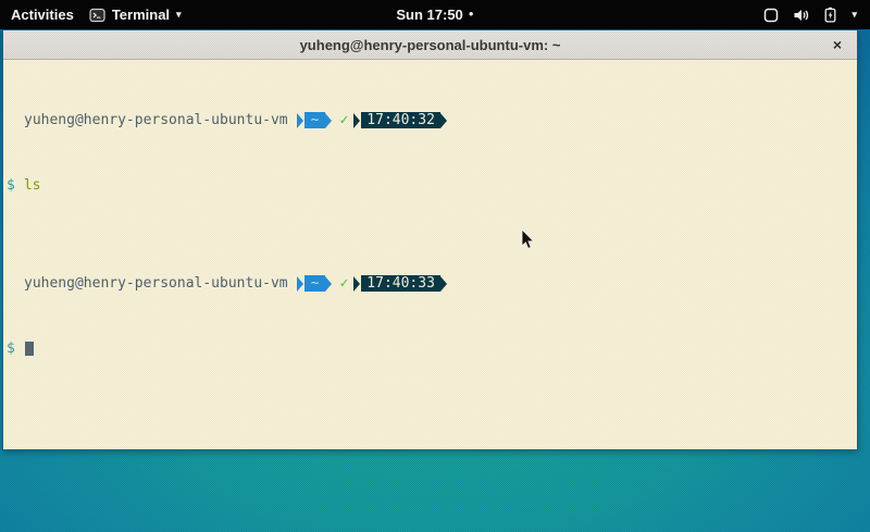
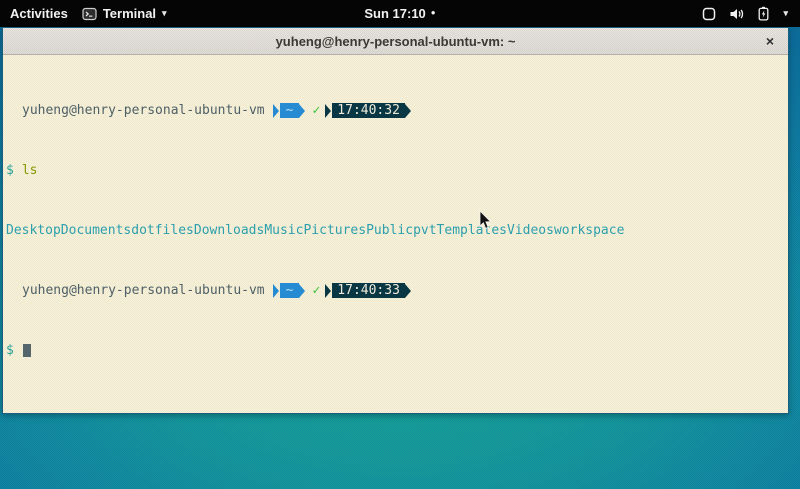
  Activities
  Terminal
  ▾
- Sun 17:50
+ Sun 17:10
  ●
  ▾
  yuheng@henry-personal-ubuntu-vm: ~
  ×
  yuheng@henry-personal-ubuntu-vm
  ~
  ✓
  17:40:32
  $
  ls
+ Desktop
+ Documents
+ dotfiles
+ Downloads
+ Music
+ Pictures
+ Public
+ pvt
+ Templates
+ Videos
+ workspace
  yuheng@henry-personal-ubuntu-vm
  ~
  ✓
  17:40:33
  $
